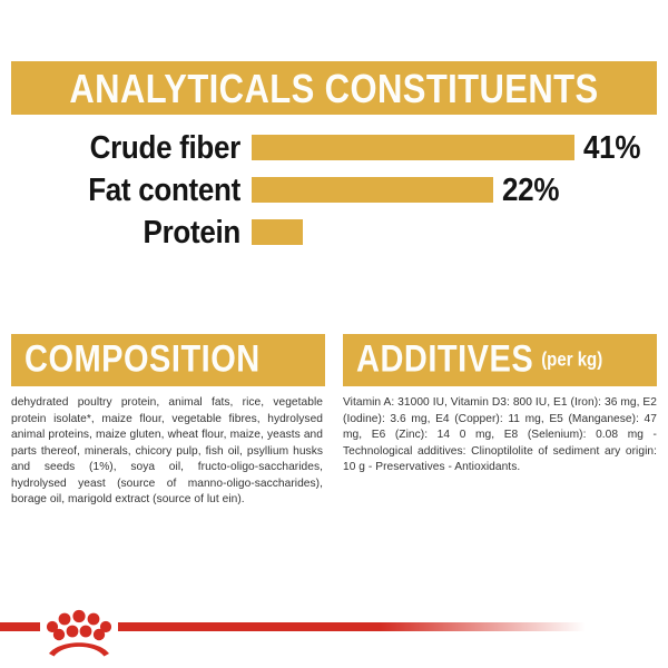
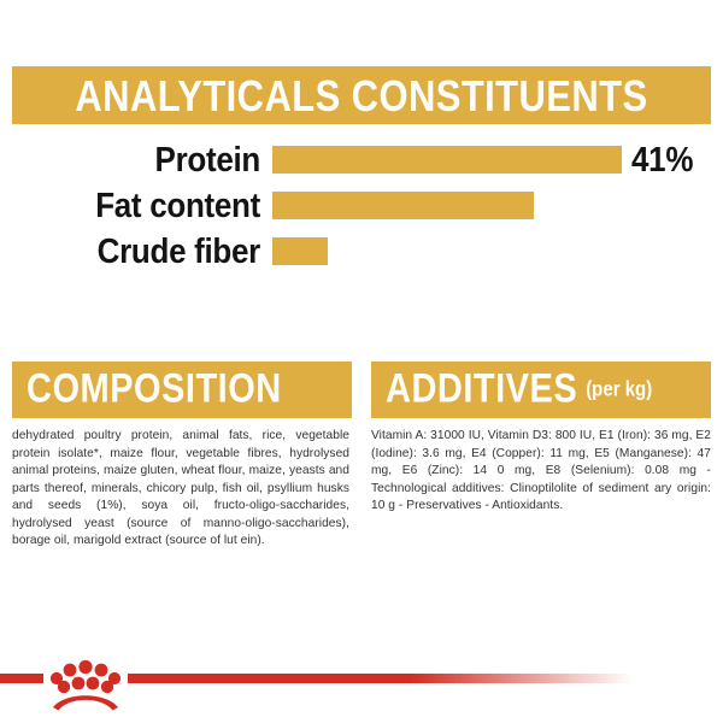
  ANALYTICALS CONSTITUENTS
- Crude fiber
+ Protein
  41%
  Fat content
- 22%
- Protein
+ Crude fiber
  COMPOSITION
  dehydrated poultry protein, animal fats, rice, vegetable protein isolate*, maize flour, vegetable fibres, hydrolysed animal proteins, maize gluten, wheat flour, maize, yeasts and parts thereof, minerals, chicory pulp, fish oil, psyllium husks and seeds (1%), soya oil, fructo-oligo-saccharides, hydrolysed yeast (source of manno-oligo-saccharides), borage oil, marigold extract (source of lut ein).
  ADDITIVES
  (per kg)
  Vitamin A: 31000 IU, Vitamin D3: 800 IU, E1 (Iron): 36 mg, E2 (Iodine): 3.6 mg, E4 (Copper): 11 mg, E5 (Manganese): 47 mg, E6 (Zinc): 14 0 mg, E8 (Selenium): 0.08 mg -Technological additives: Clinoptilolite of sediment ary origin: 10 g - Preservatives - Antioxidants.
